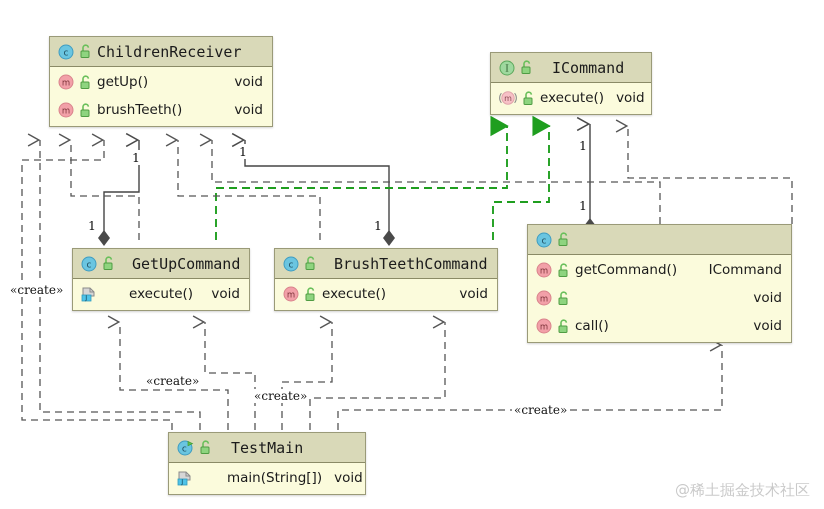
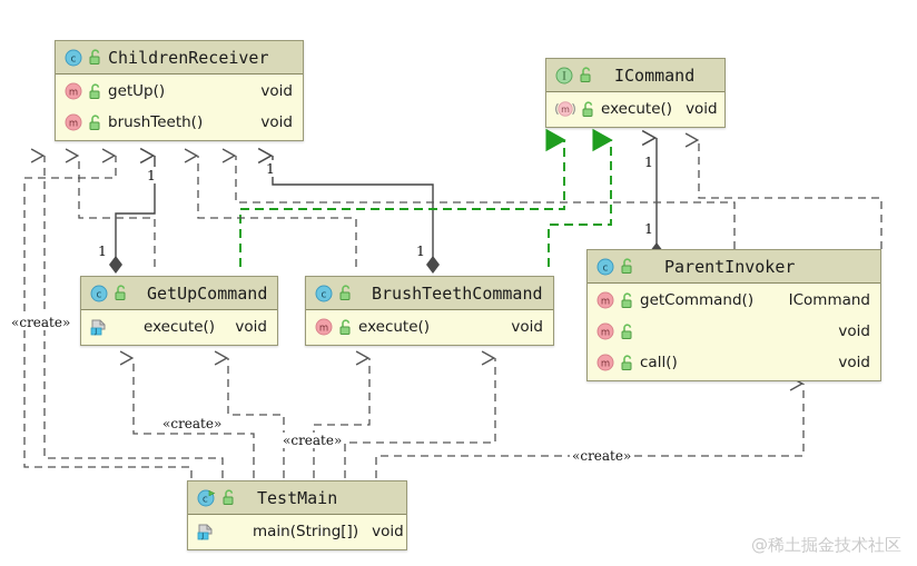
  c
  ChildrenReceiver
  m
  getUp()
  void
  m
  brushTeeth()
  void
  I
  ICommand
  m
  execute()
  void
  c
  GetUpCommand
  J
  execute()
  void
  c
  BrushTeethCommand
  m
  execute()
  void
  c
+ ParentInvoker
  m
  getCommand()
  ICommand
  m
  void
  m
  call()
  void
  c
  TestMain
  J
  main(String[])
  void
  «create»
  «create»
  «create»
  «create»
  1
  1
  1
  1
  1
  1
  @稀土掘金技术社区
